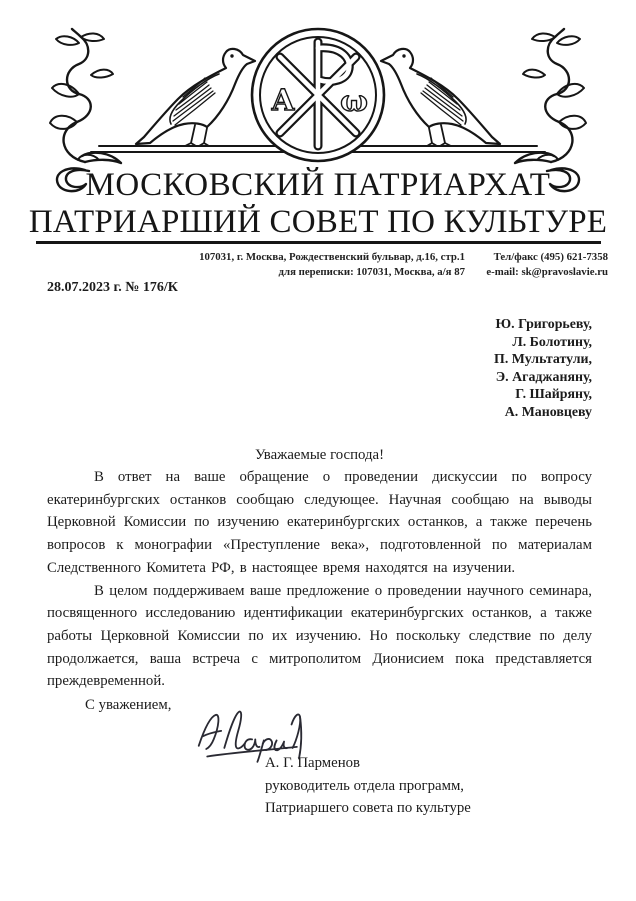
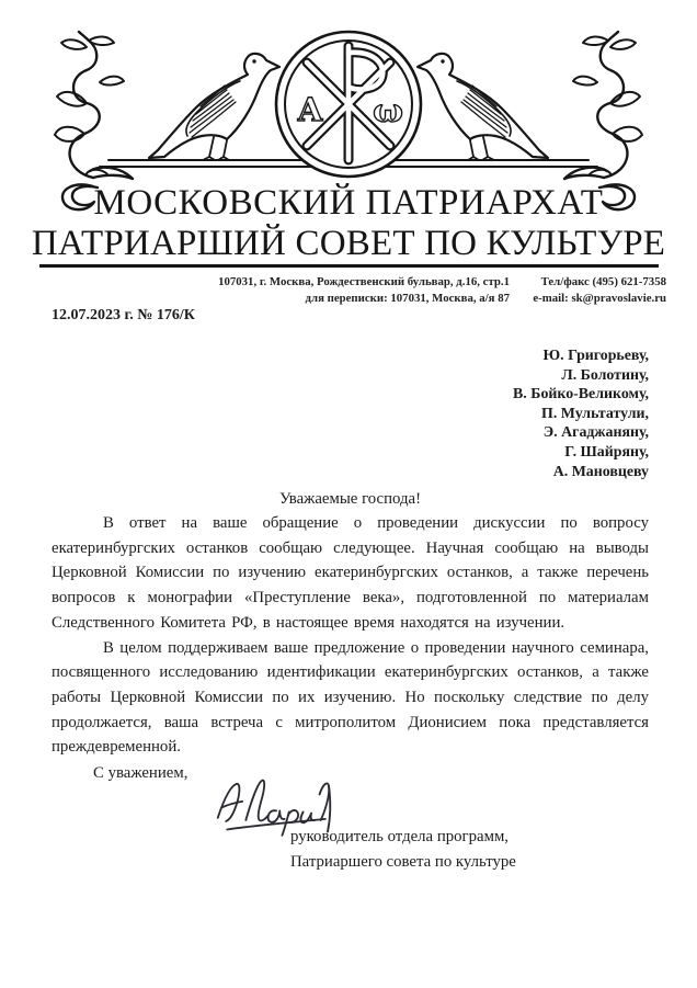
  А
  ω
  МОСКОВСКИЙ ПАТРИАРХАТ
  ПАТРИАРШИЙ СОВЕТ ПО КУЛЬТУРЕ
  107031, г. Москва, Рождественский бульвар, д.16, стр.1
  для переписки: 107031, Москва, а/я 87
  Тел/факс (495) 621-7358
  e-mail: sk@pravoslavie.ru
- 28.07.2023 г. № 176/К
+ 12.07.2023 г. № 176/К
  Ю. Григорьеву,
  Л. Болотину,
+ В. Бойко-Великому,
  П. Мультатули,
  Э. Агаджаняну,
  Г. Шайряну,
  А. Мановцеву
  Уважаемые господа!
  В ответ на ваше обращение о проведении дискуссии по вопросу екатеринбургских останков сообщаю следующее. Научная сообщаю на выводы Церковной Комиссии по изучению екатеринбургских останков, а также перечень вопросов к монографии «Преступление века», подготовленной по материалам Следственного Комитета РФ, в настоящее время находятся на изучении.
  В целом поддерживаем ваше предложение о проведении научного семинара, посвященного исследованию идентификации екатеринбургских останков, а также работы Церковной Комиссии по их изучению. Но поскольку следствие по делу продолжается, ваша встреча с митрополитом Дионисием пока представляется преждевременной.
  С уважением,
- А. Г. Парменов
  руководитель отдела программ,
  Патриаршего совета по культуре
